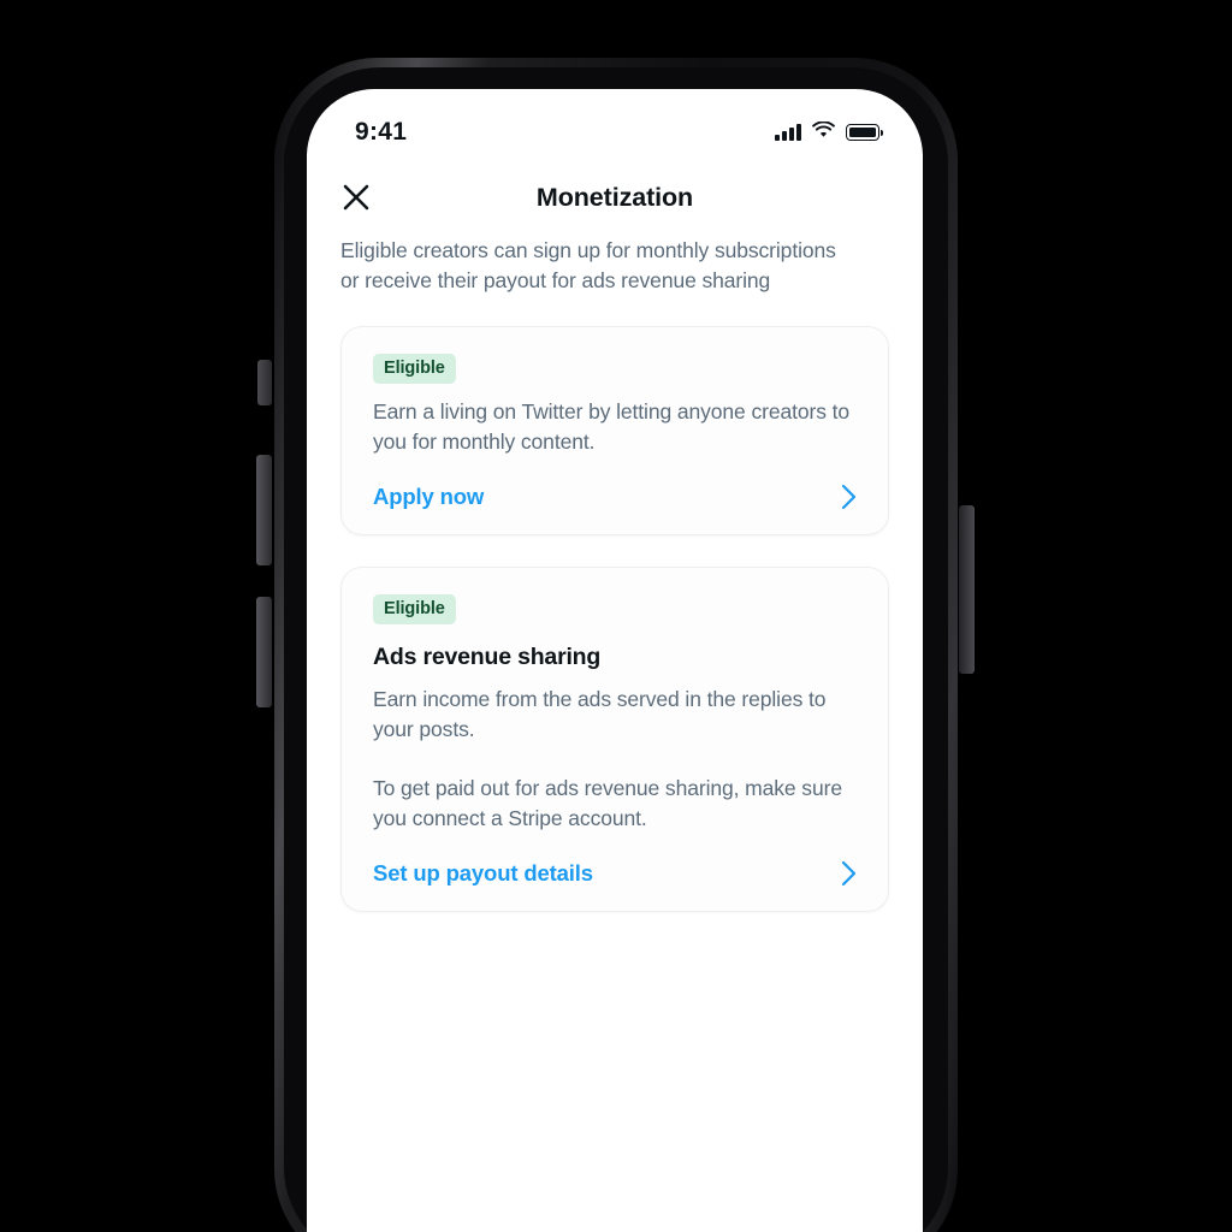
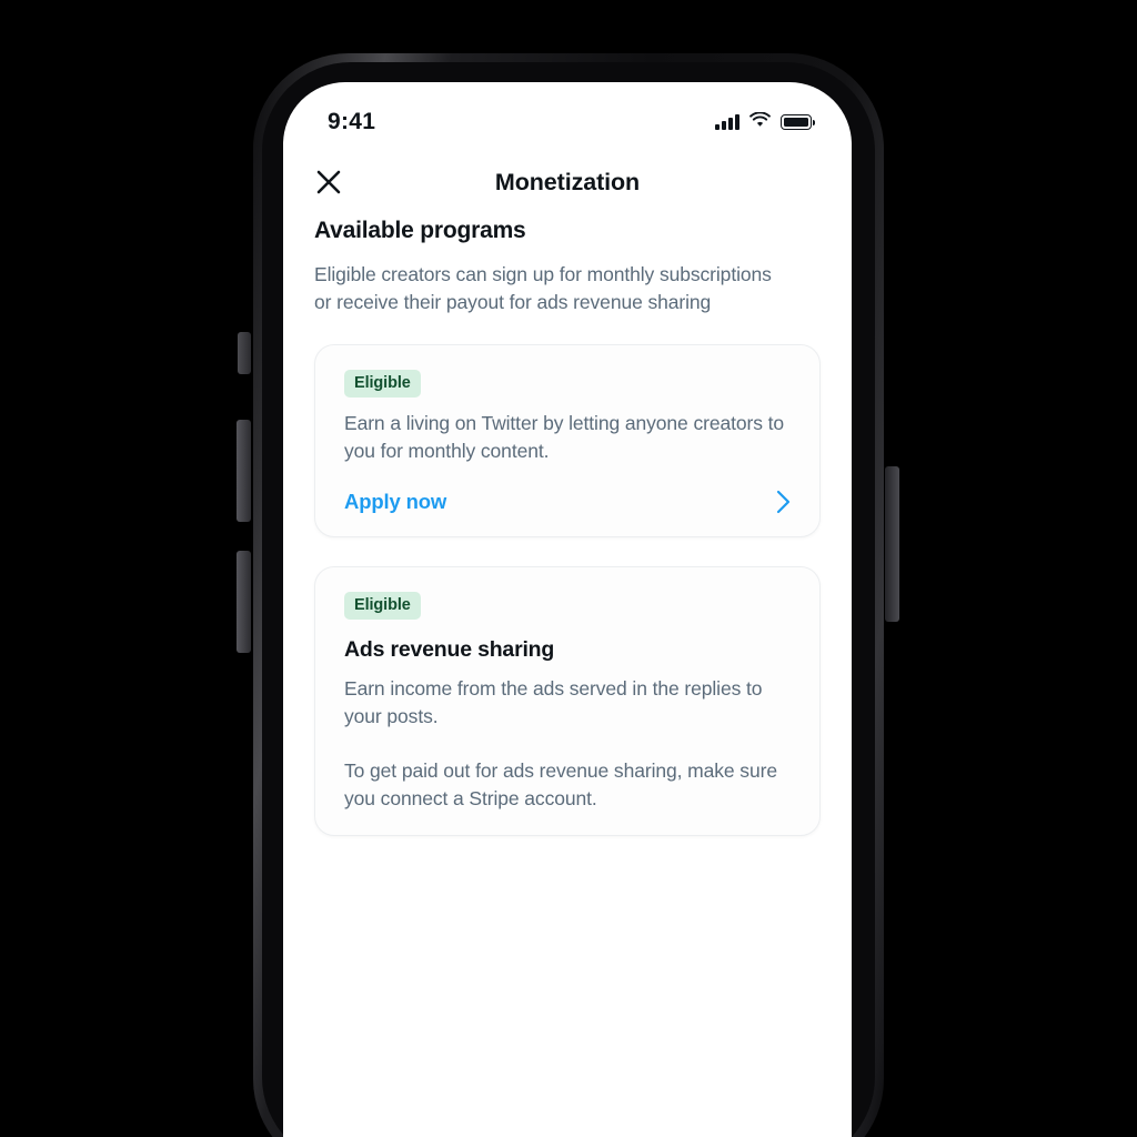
  9:41
  Monetization
+ Available programs
  Eligible creators can sign up for monthly subscriptions or receive their payout for ads revenue sharing
  Eligible
  Earn a living on Twitter by letting anyone creators to you for monthly content.
  Apply now
  Eligible
  Ads revenue sharing
  Earn income from the ads served in the replies to your posts.
  To get paid out for ads revenue sharing, make sure you connect a Stripe account.
- Set up payout details
